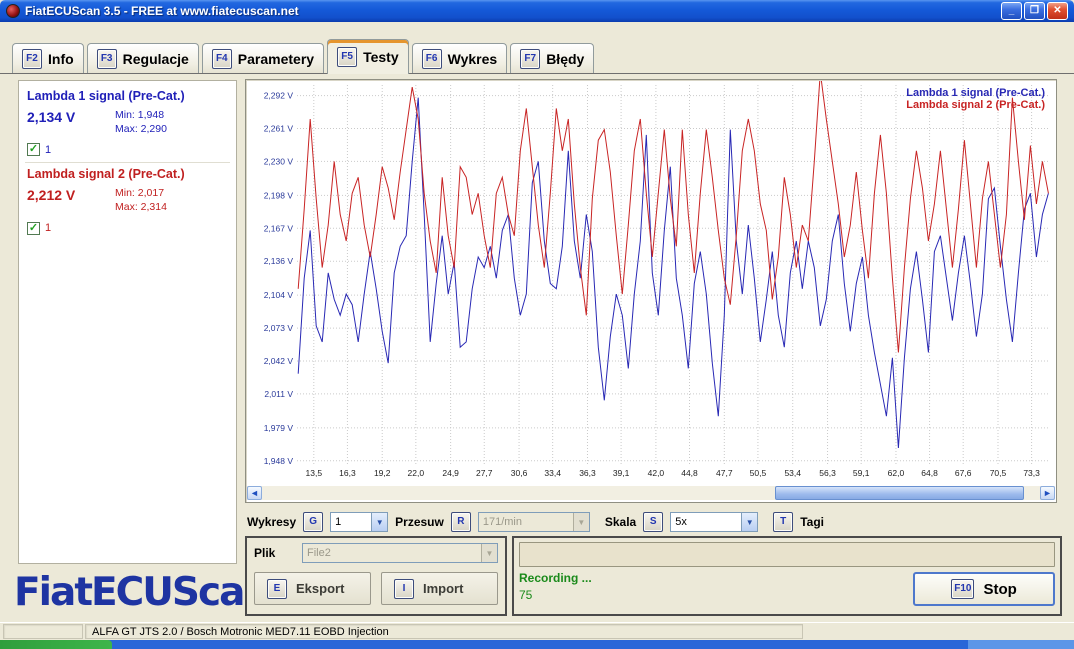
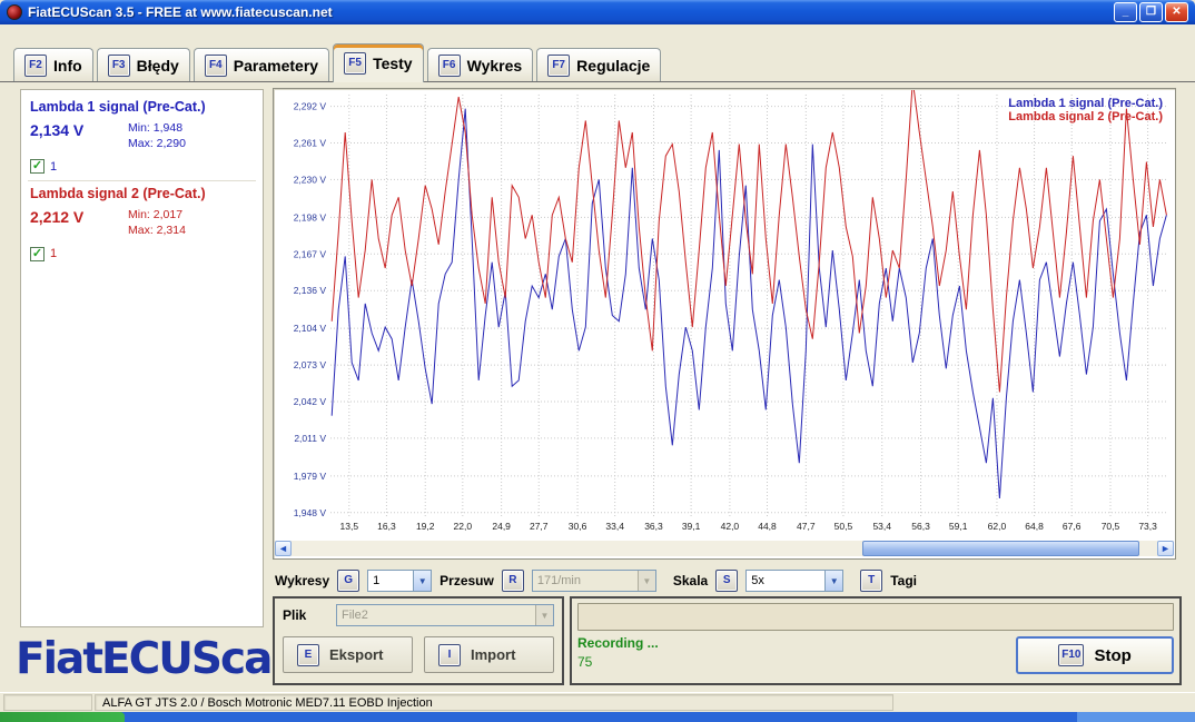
  FiatECUScan 3.5 - FREE at www.fiatecuscan.net
  _
  ❐
  ✕
  F2
  Info
  F3
- Regulacje
+ Błędy
  F4
  Parametery
  F5
  Testy
  F6
  Wykres
  F7
- Błędy
+ Regulacje
  Lambda 1 signal (Pre-Cat.)
  2,134 V
  Min: 1,948
  Max: 2,290
  ✓
  1
  Lambda signal 2 (Pre-Cat.)
  2,212 V
  Min: 2,017
  Max: 2,314
  ✓
  1
  FiatECUSca
  1,948 V
  1,979 V
  2,011 V
  2,042 V
  2,073 V
  2,104 V
  2,136 V
  2,167 V
  2,198 V
  2,230 V
  2,261 V
  2,292 V
  13,5
  16,3
  19,2
  22,0
  24,9
  27,7
  30,6
  33,4
  36,3
  39,1
  42,0
  44,8
  47,7
  50,5
  53,4
  56,3
  59,1
  62,0
  64,8
  67,6
  70,5
  73,3
  Lambda 1 signal (Pre-Cat.)
  Lambda signal 2 (Pre-Cat.)
  ◄
  ►
  Wykresy
  G
  1
  ▼
  Przesuw
  R
  171/min
  ▼
  Skala
  S
  5x
  ▼
  T
  Tagi
  Plik
  File2
  ▼
  E
  Eksport
  I
  Import
  Recording ...
  75
  F10
  Stop
  ALFA GT JTS 2.0 / Bosch Motronic MED7.11 EOBD Injection
